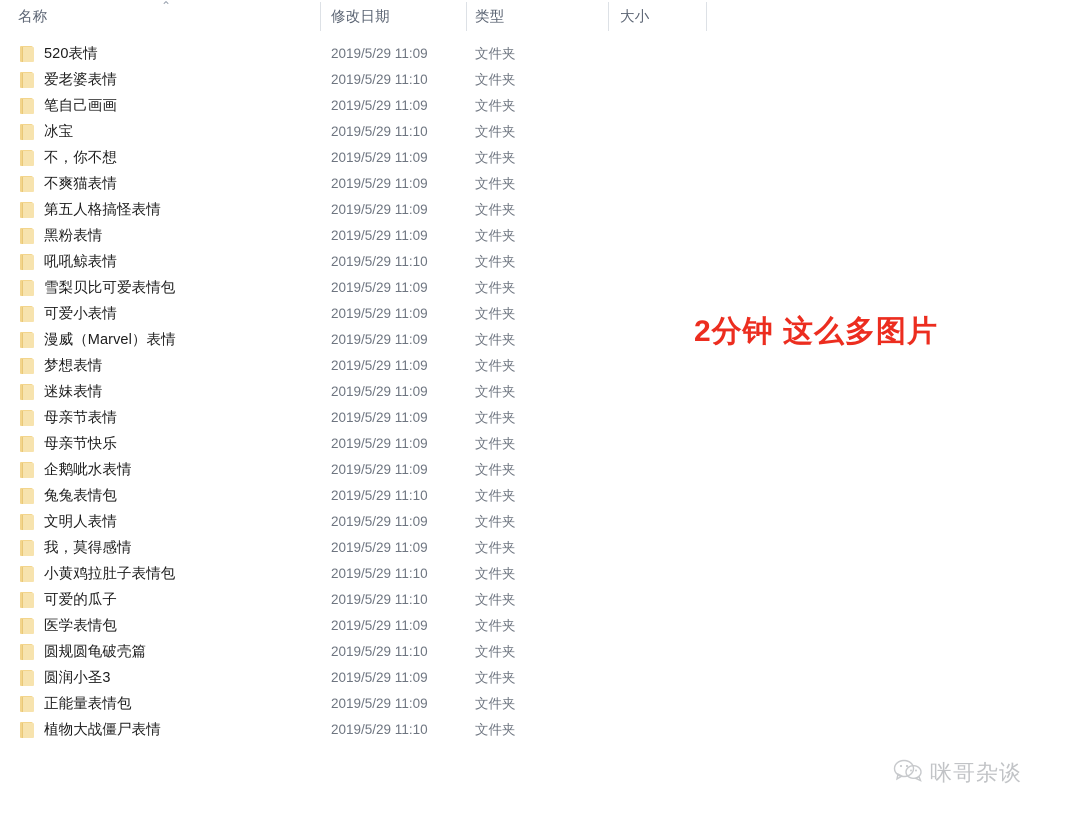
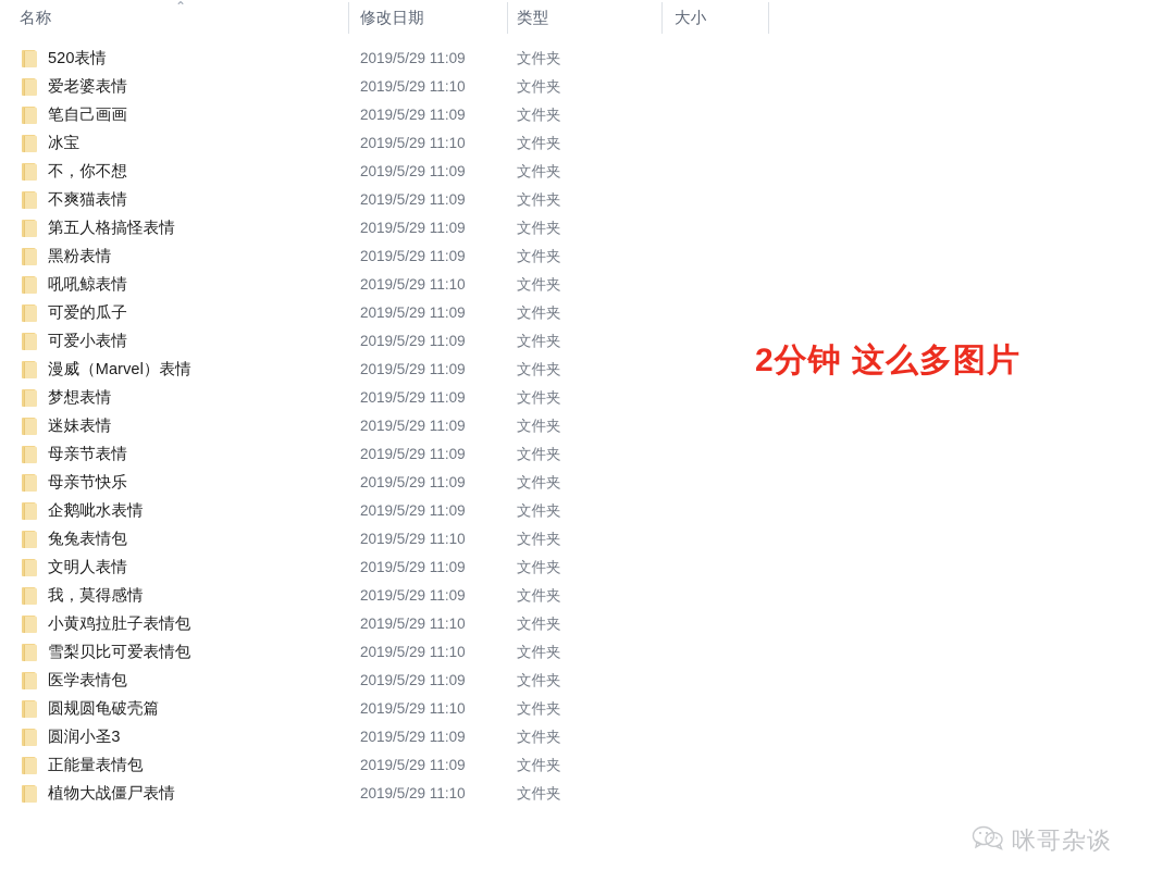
  名称
  ⌃
  修改日期
  类型
  大小
  520表情
  2019/5/29 11:09
  文件夹
  爱老婆表情
  2019/5/29 11:10
  文件夹
  笔自己画画
  2019/5/29 11:09
  文件夹
  冰宝
  2019/5/29 11:10
  文件夹
  不，你不想
  2019/5/29 11:09
  文件夹
  不爽猫表情
  2019/5/29 11:09
  文件夹
  第五人格搞怪表情
  2019/5/29 11:09
  文件夹
  黑粉表情
  2019/5/29 11:09
  文件夹
  吼吼鲸表情
  2019/5/29 11:10
  文件夹
- 雪梨贝比可爱表情包
+ 可爱的瓜子
  2019/5/29 11:09
  文件夹
  可爱小表情
  2019/5/29 11:09
  文件夹
  漫威（Marvel）表情
  2019/5/29 11:09
  文件夹
  梦想表情
  2019/5/29 11:09
  文件夹
  迷妹表情
  2019/5/29 11:09
  文件夹
  母亲节表情
  2019/5/29 11:09
  文件夹
  母亲节快乐
  2019/5/29 11:09
  文件夹
  企鹅呲水表情
  2019/5/29 11:09
  文件夹
  兔兔表情包
  2019/5/29 11:10
  文件夹
  文明人表情
  2019/5/29 11:09
  文件夹
  我，莫得感情
  2019/5/29 11:09
  文件夹
  小黄鸡拉肚子表情包
  2019/5/29 11:10
  文件夹
- 可爱的瓜子
+ 雪梨贝比可爱表情包
  2019/5/29 11:10
  文件夹
  医学表情包
  2019/5/29 11:09
  文件夹
  圆规圆龟破壳篇
  2019/5/29 11:10
  文件夹
  圆润小圣3
  2019/5/29 11:09
  文件夹
  正能量表情包
  2019/5/29 11:09
  文件夹
  植物大战僵尸表情
  2019/5/29 11:10
  文件夹
  2分钟 这么多图片
  咪哥杂谈
